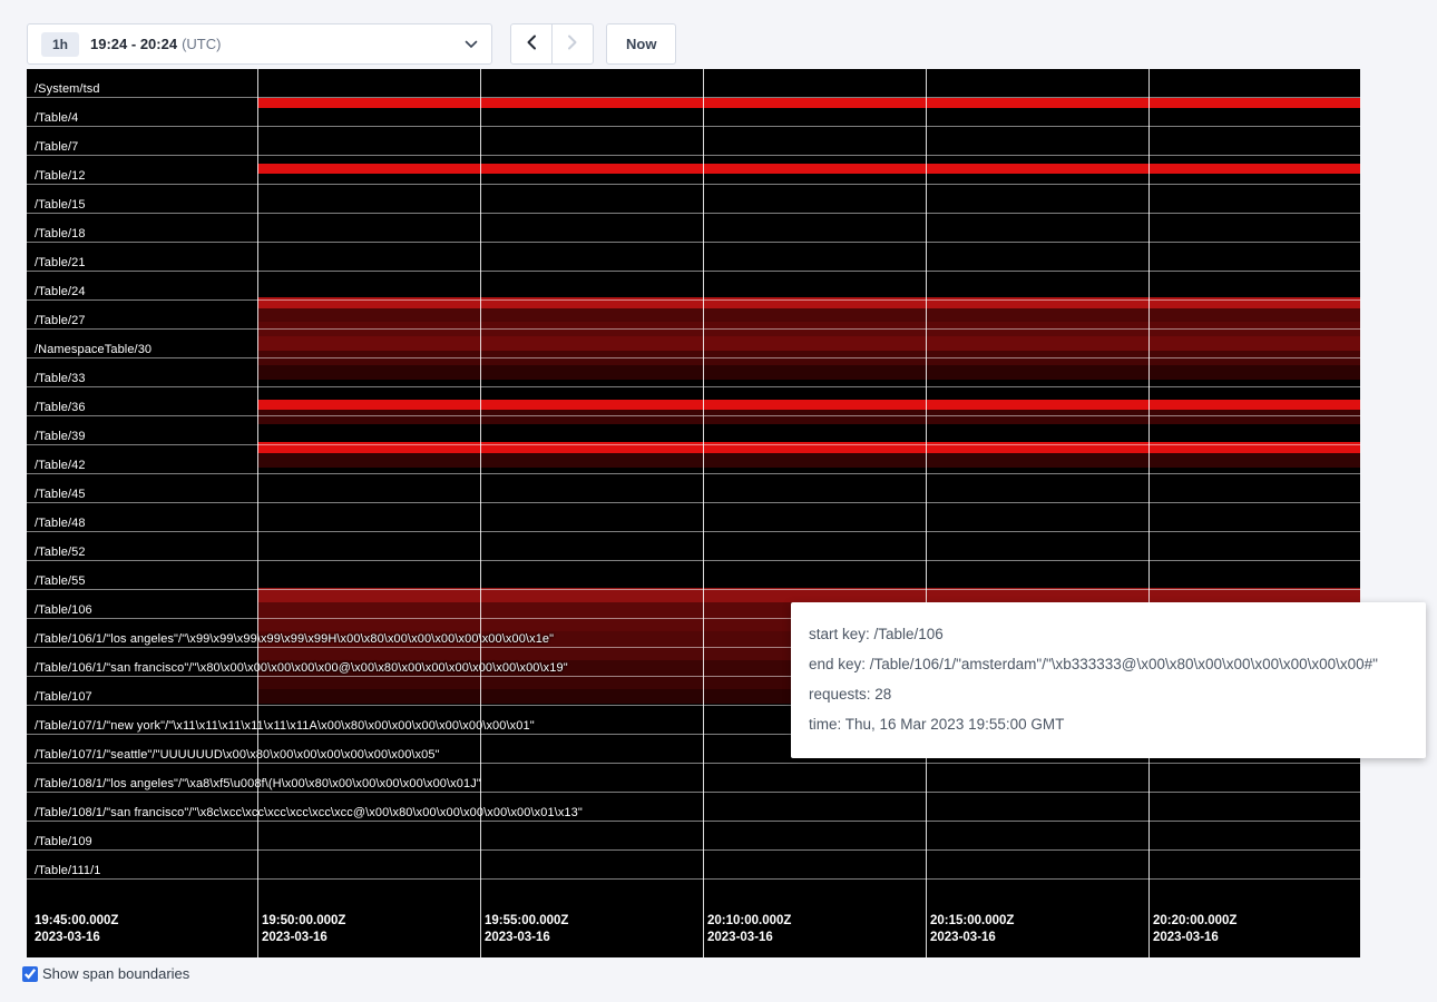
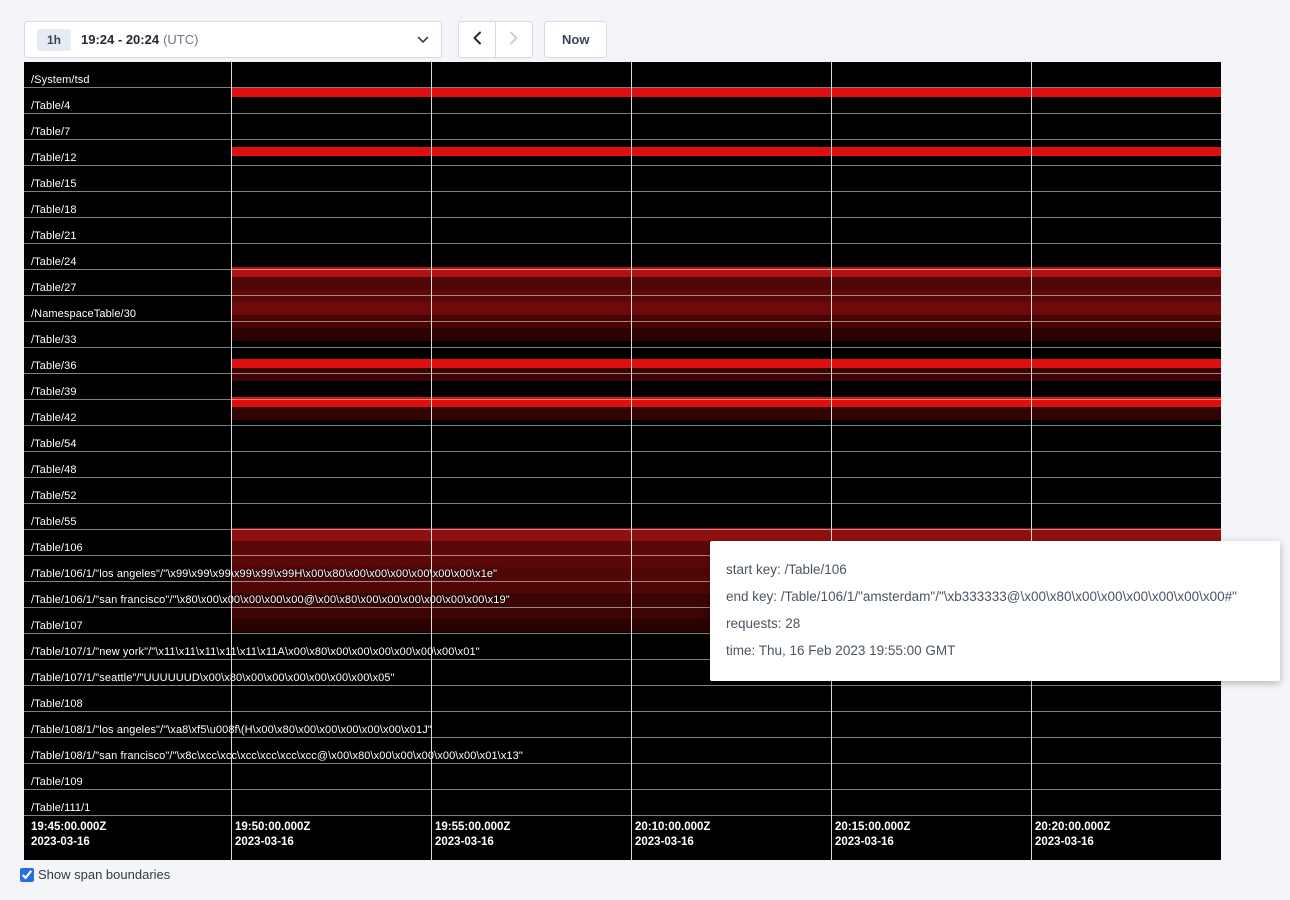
  1h
  19:24 - 20:24 (UTC)
  Now
  /System/tsd
  /Table/4
  /Table/7
  /Table/12
  /Table/15
  /Table/18
  /Table/21
  /Table/24
  /Table/27
  /NamespaceTable/30
  /Table/33
  /Table/36
  /Table/39
  /Table/42
- /Table/45
+ /Table/54
  /Table/48
  /Table/52
  /Table/55
  /Table/106
  /Table/106/1/"los angeles"/"\x99\x99\x99\x99\x99\x99H\x00\x80\x00\x00\x00\x00\x00\x00\x1e"
  /Table/106/1/"san francisco"/"\x80\x00\x00\x00\x00\x00@\x00\x80\x00\x00\x00\x00\x00\x00\x19"
  /Table/107
  /Table/107/1/"new york"/"\x11\x11\x11\x11\x11\x11A\x00\x80\x00\x00\x00\x00\x00\x00\x01"
  /Table/107/1/"seattle"/"UUUUUUD\x00\x80\x00\x00\x00\x00\x00\x00\x05"
+ /Table/108
  /Table/108/1/"los angeles"/"\xa8\xf5\u008f\(H\x00\x80\x00\x00\x00\x00\x00\x01J"
  /Table/108/1/"san francisco"/"\x8c\xcc\xcc\xcc\xcc\xcc\xcc@\x00\x80\x00\x00\x00\x00\x00\x01\x13"
  /Table/109
  /Table/111/1
  19:45:00.000Z
  2023-03-16
  19:50:00.000Z
  2023-03-16
  19:55:00.000Z
  2023-03-16
  20:10:00.000Z
  2023-03-16
  20:15:00.000Z
  2023-03-16
  20:20:00.000Z
  2023-03-16
  start key: /Table/106
  end key: /Table/106/1/"amsterdam"/"\xb333333@\x00\x80\x00\x00\x00\x00\x00\x00#"
  requests: 28
- time: Thu, 16 Mar 2023 19:55:00 GMT
+ time: Thu, 16 Feb 2023 19:55:00 GMT
  Show span boundaries
